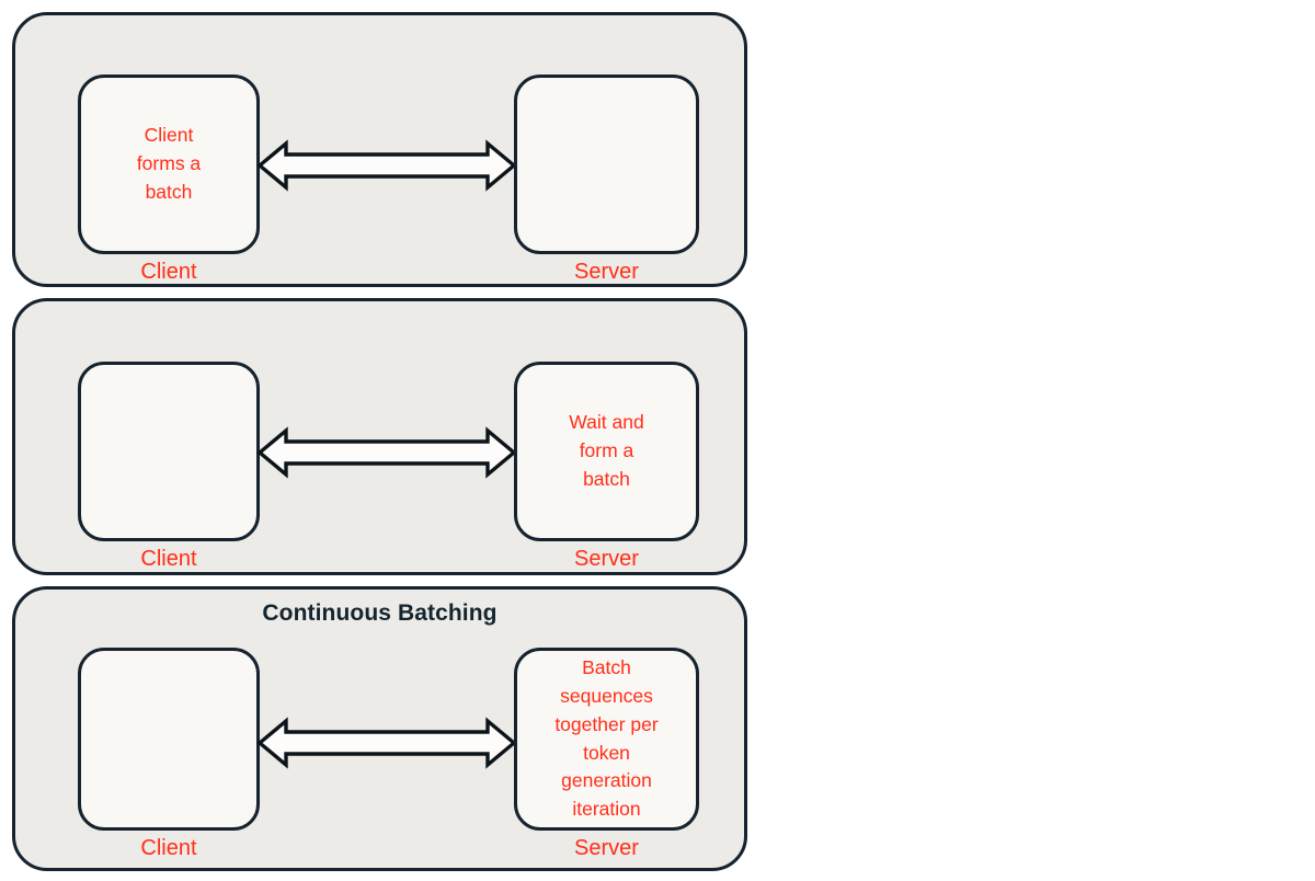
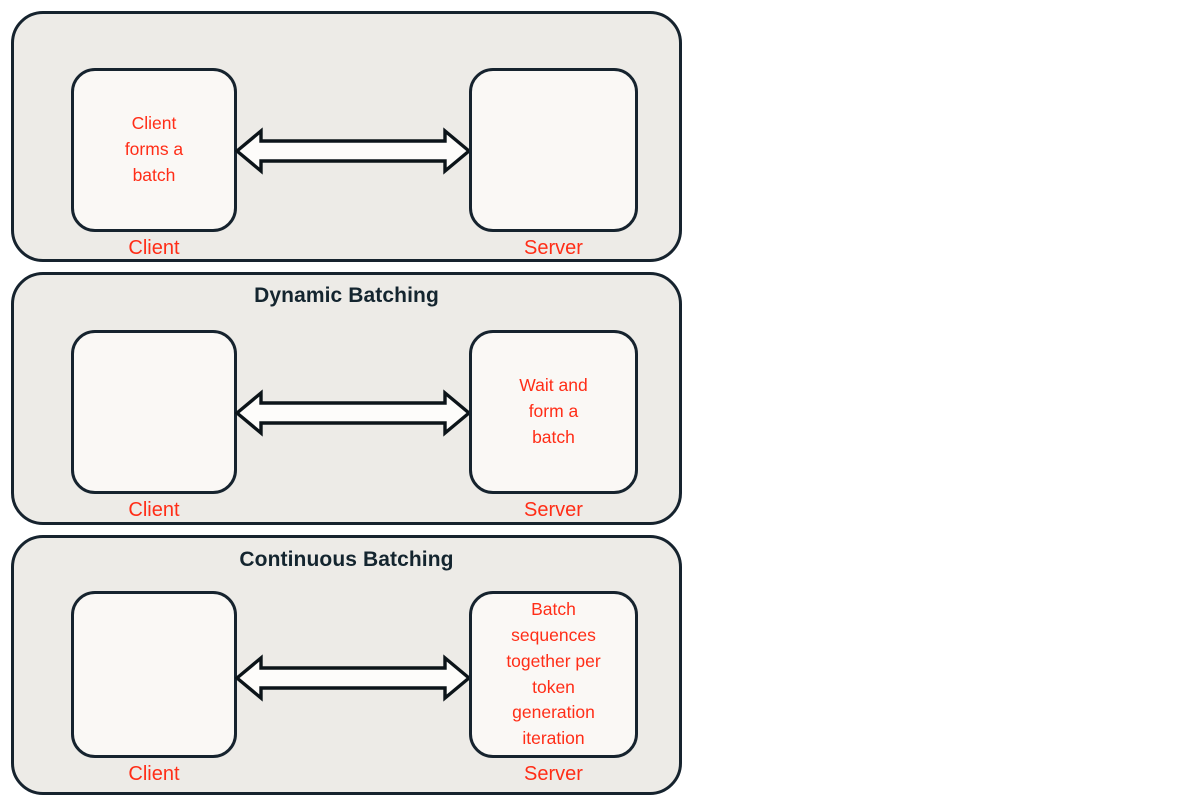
  Client
  forms a
  batch
  Client
  Server
+ Dynamic Batching
  Wait and
  form a
  batch
  Client
  Server
  Continuous Batching
  Batch
  sequences
  together per
  token
  generation
  iteration
  Client
  Server
